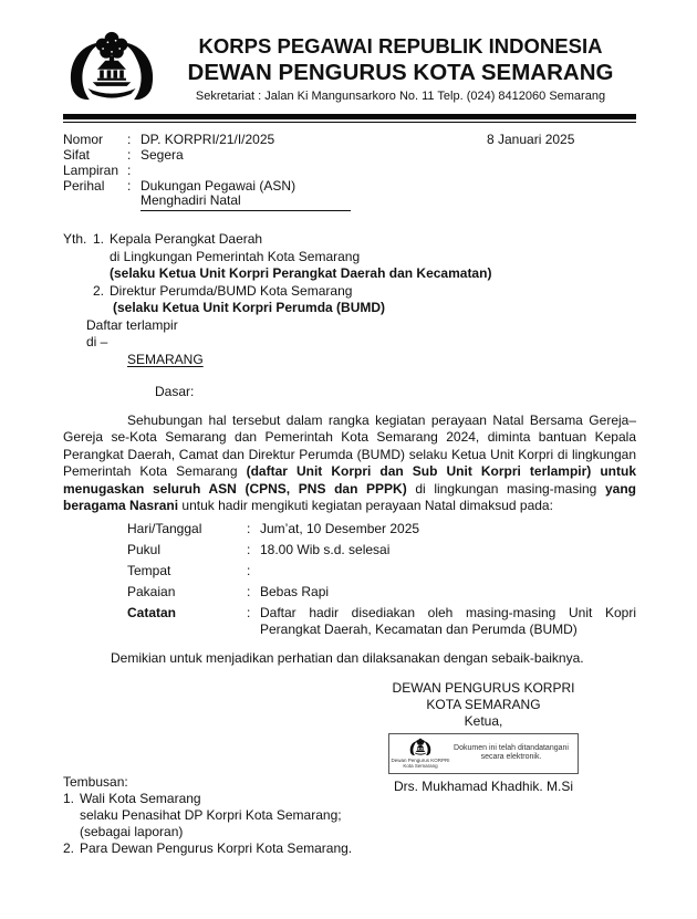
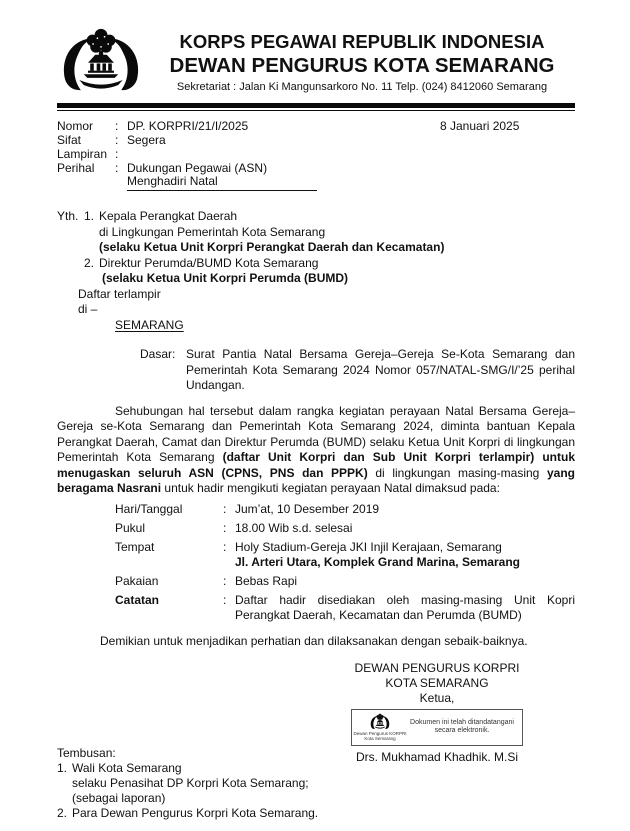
  KORPS PEGAWAI REPUBLIK INDONESIA
  DEWAN PENGURUS KOTA SEMARANG
  Sekretariat : Jalan Ki Mangunsarkoro No. 11 Telp. (024) 8412060 Semarang
  8 Januari 2025
  Nomor
  :
  DP. KORPRI/21/I/2025
  Sifat
  :
  Segera
  Lampiran
  :
  Perihal
  :
  Dukungan Pegawai (ASN)
  Menghadiri Natal
  Yth.
  1.
  Kepala Perangkat Daerah
  di Lingkungan Pemerintah Kota Semarang
  (selaku Ketua Unit Korpri Perangkat Daerah dan Kecamatan)
  2.
  Direktur Perumda/BUMD Kota Semarang
  (selaku Ketua Unit Korpri Perumda (BUMD)
  Daftar terlampir
  di –
  SEMARANG
  Dasar:
+ Surat Pantia Natal Bersama Gereja–Gereja Se-Kota Semarang dan Pemerintah Kota Semarang 2024 Nomor 057/NATAL-SMG/I/’25 perihal Undangan.
  Sehubungan hal tersebut dalam rangka kegiatan perayaan Natal Bersama Gereja–Gereja se-Kota Semarang dan Pemerintah Kota Semarang 2024, diminta bantuan Kepala Perangkat Daerah, Camat dan Direktur Perumda (BUMD) selaku Ketua Unit Korpri di lingkungan Pemerintah Kota Semarang (daftar Unit Korpri dan Sub Unit Korpri terlampir) untuk menugaskan seluruh ASN (CPNS, PNS dan PPPK) di lingkungan masing-masing yang beragama Nasrani untuk hadir mengikuti kegiatan perayaan Natal dimaksud pada:
  Hari/Tanggal
  :
- Jum’at, 10 Desember 2025
+ Jum’at, 10 Desember 2019
  Pukul
  :
  18.00 Wib s.d. selesai
  Tempat
  :
+ Holy Stadium-Gereja JKI Injil Kerajaan, Semarang
+ Jl. Arteri Utara, Komplek Grand Marina, Semarang
  Pakaian
  :
  Bebas Rapi
  Catatan
  :
  Daftar hadir disediakan oleh masing-masing Unit Kopri Perangkat Daerah, Kecamatan dan Perumda (BUMD)
  Demikian untuk menjadikan perhatian dan dilaksanakan dengan sebaik-baiknya.
  DEWAN PENGURUS KORPRI
  KOTA SEMARANG
  Ketua,
  Drs. Mukhamad Khadhik. M.Si
  Tembusan:
  1.
  Wali Kota Semarang
  selaku Penasihat DP Korpri Kota Semarang;
  (sebagai laporan)
  2.
  Para Dewan Pengurus Korpri Kota Semarang.
